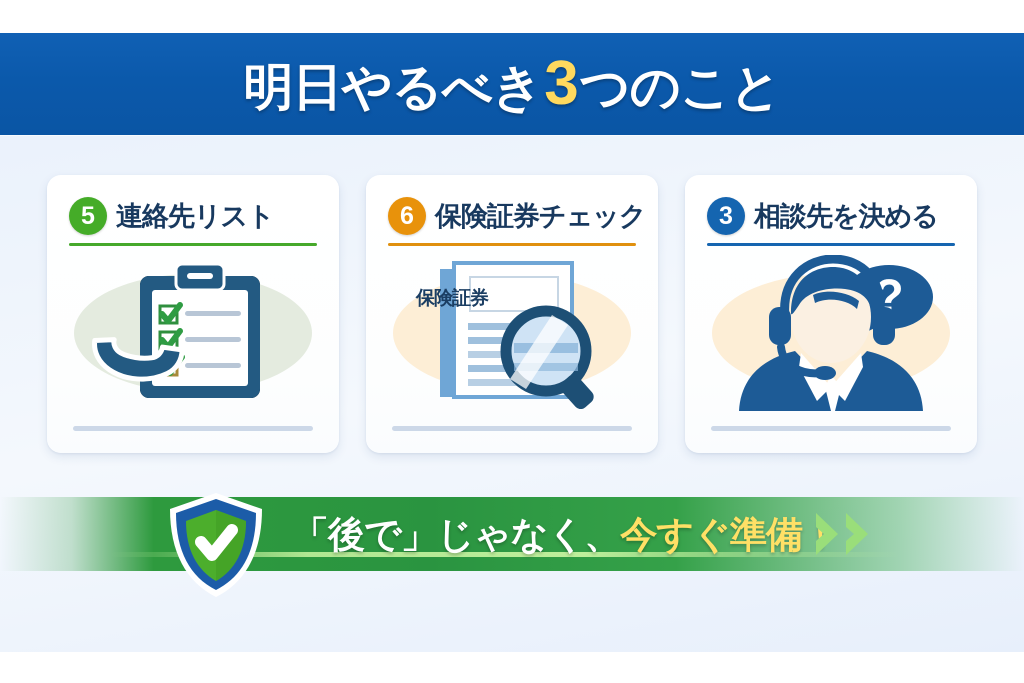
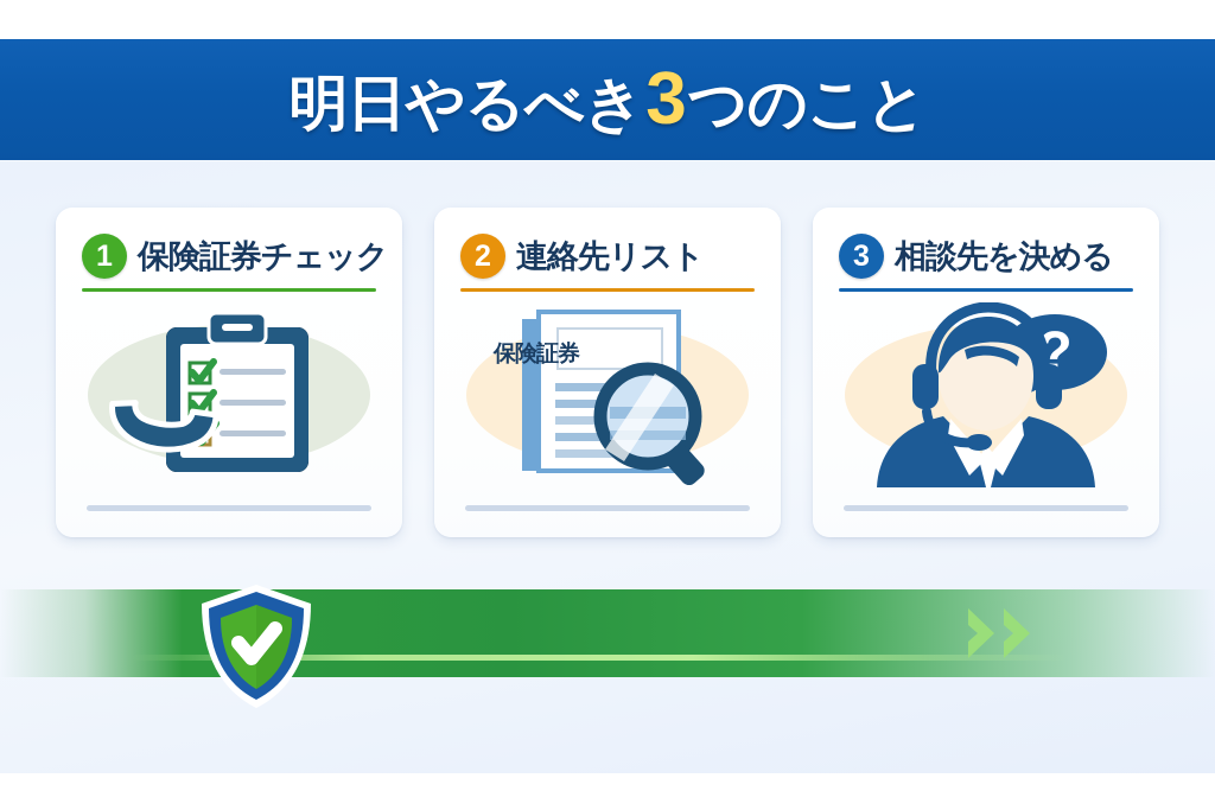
  明日やるべき
  3
  つのこと
- 5
+ 1
- 連絡先リスト
+ 保険証券チェック
- 6
+ 2
- 保険証券チェック
+ 連絡先リスト
  保険証券
  3
  相談先を決める
  ?
- 「後で」じゃなく、
- 今すぐ準備！
